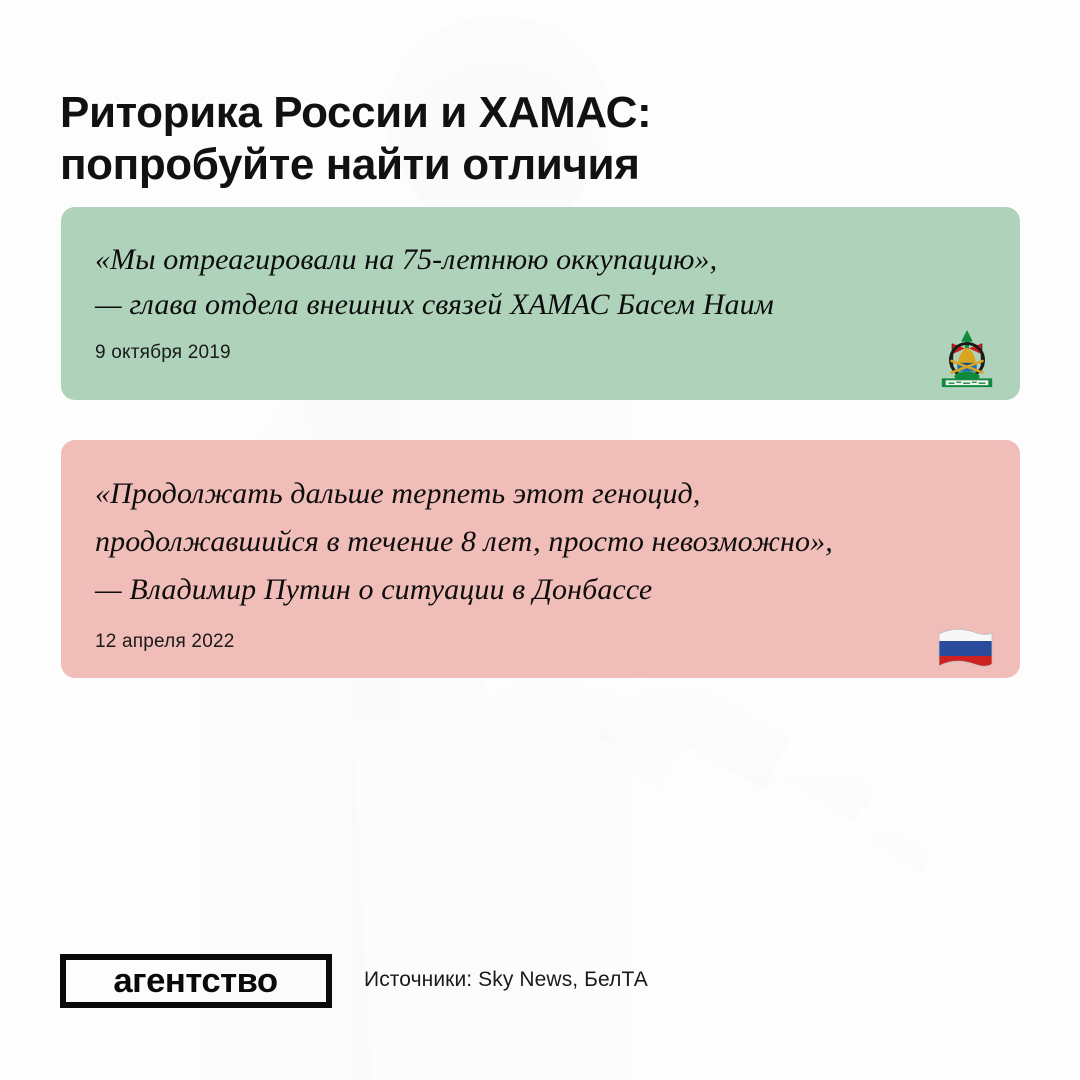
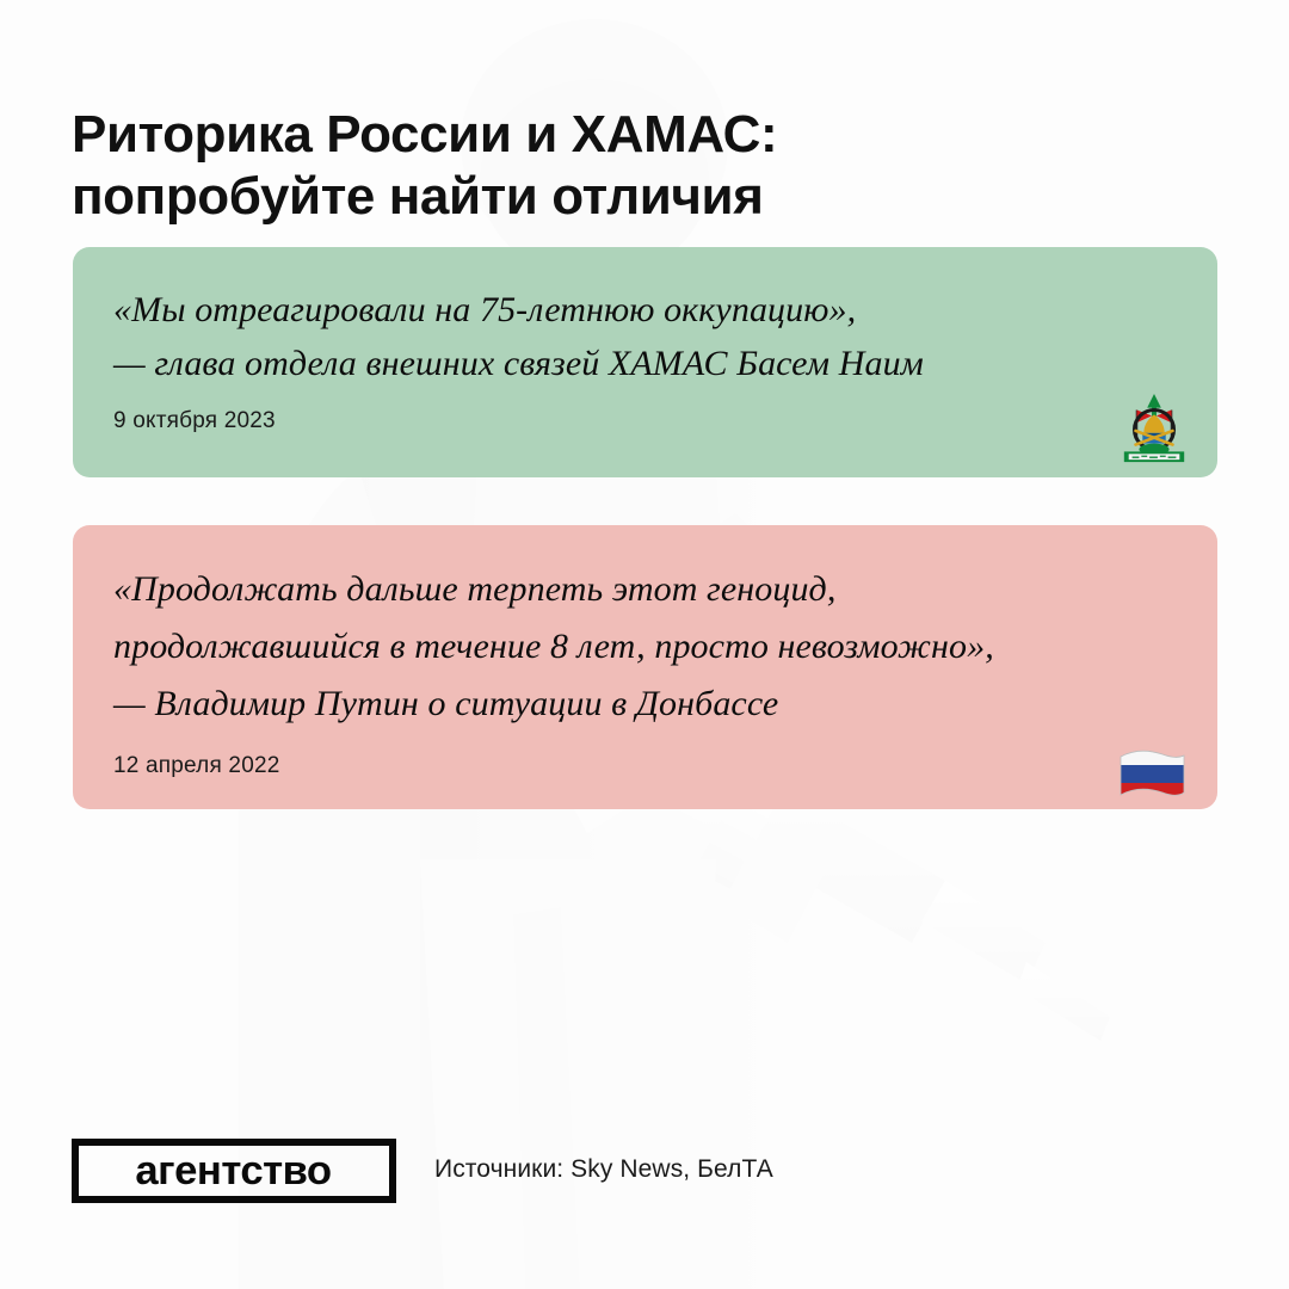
  Риторика России и ХАМАС:
  попробуйте найти отличия
  «Мы отреагировали на 75-летнюю оккупацию»,
  — глава отдела внешних связей ХАМАС Басем Наим
- 9 октября 2019
+ 9 октября 2023
  «Продолжать дальше терпеть этот геноцид,
  продолжавшийся в течение 8 лет, просто невозможно»,
  — Владимир Путин о ситуации в Донбассе
  12 апреля 2022
  агентство
  Источники: Sky News, БелТА
